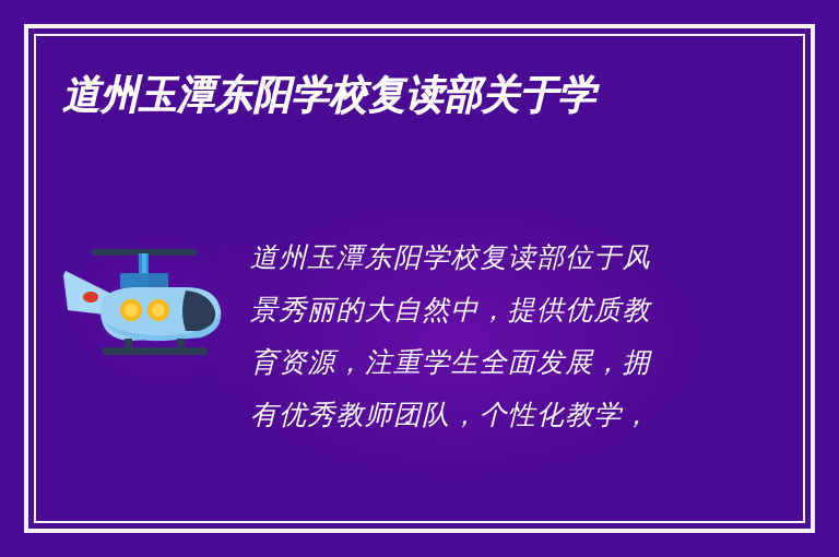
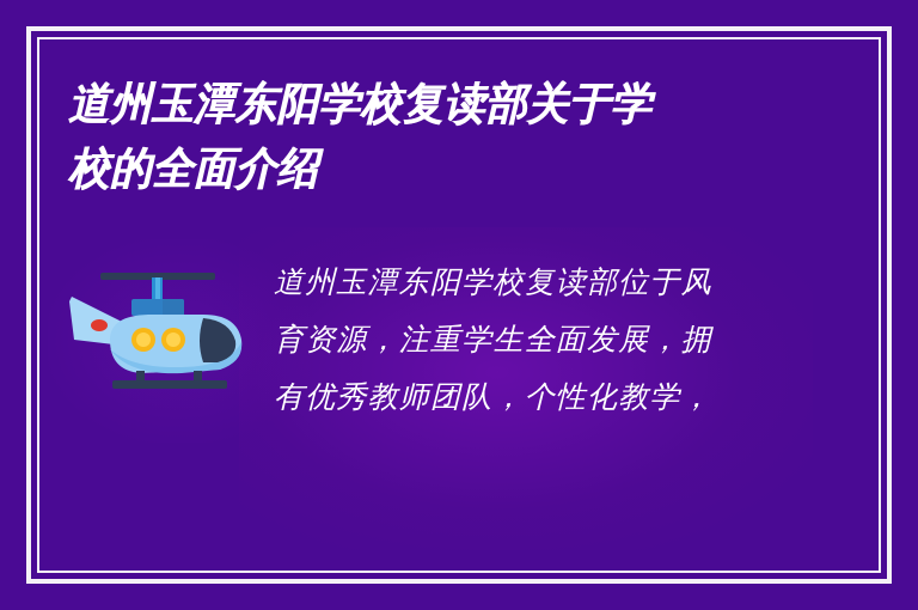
  道州玉潭东阳学校复读部关于学
+ 校的全面介绍
  道州玉潭东阳学校复读部位于风
- 景秀丽的大自然中，提供优质教
  育资源，注重学生全面发展，拥
  有优秀教师团队，个性化教学，
